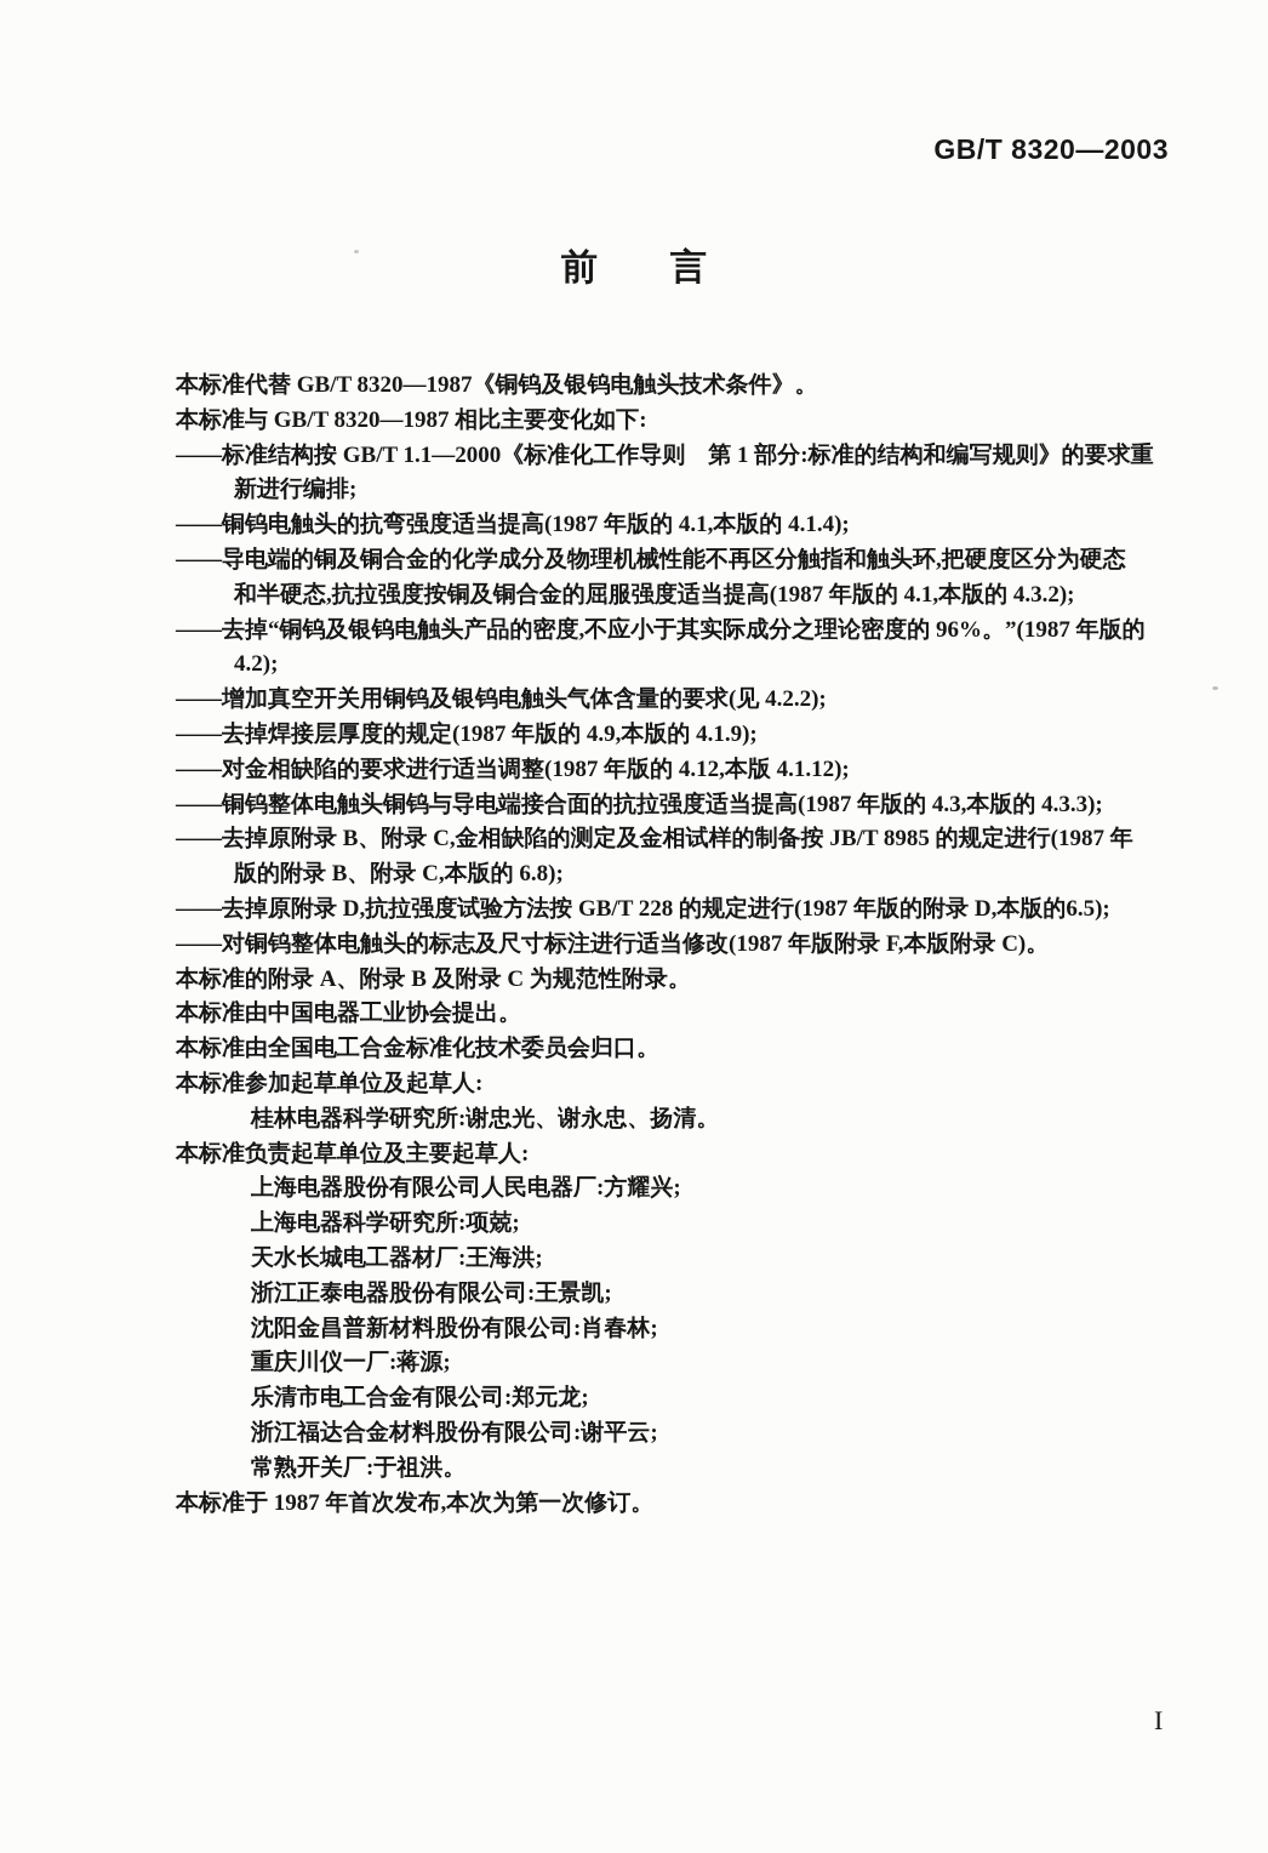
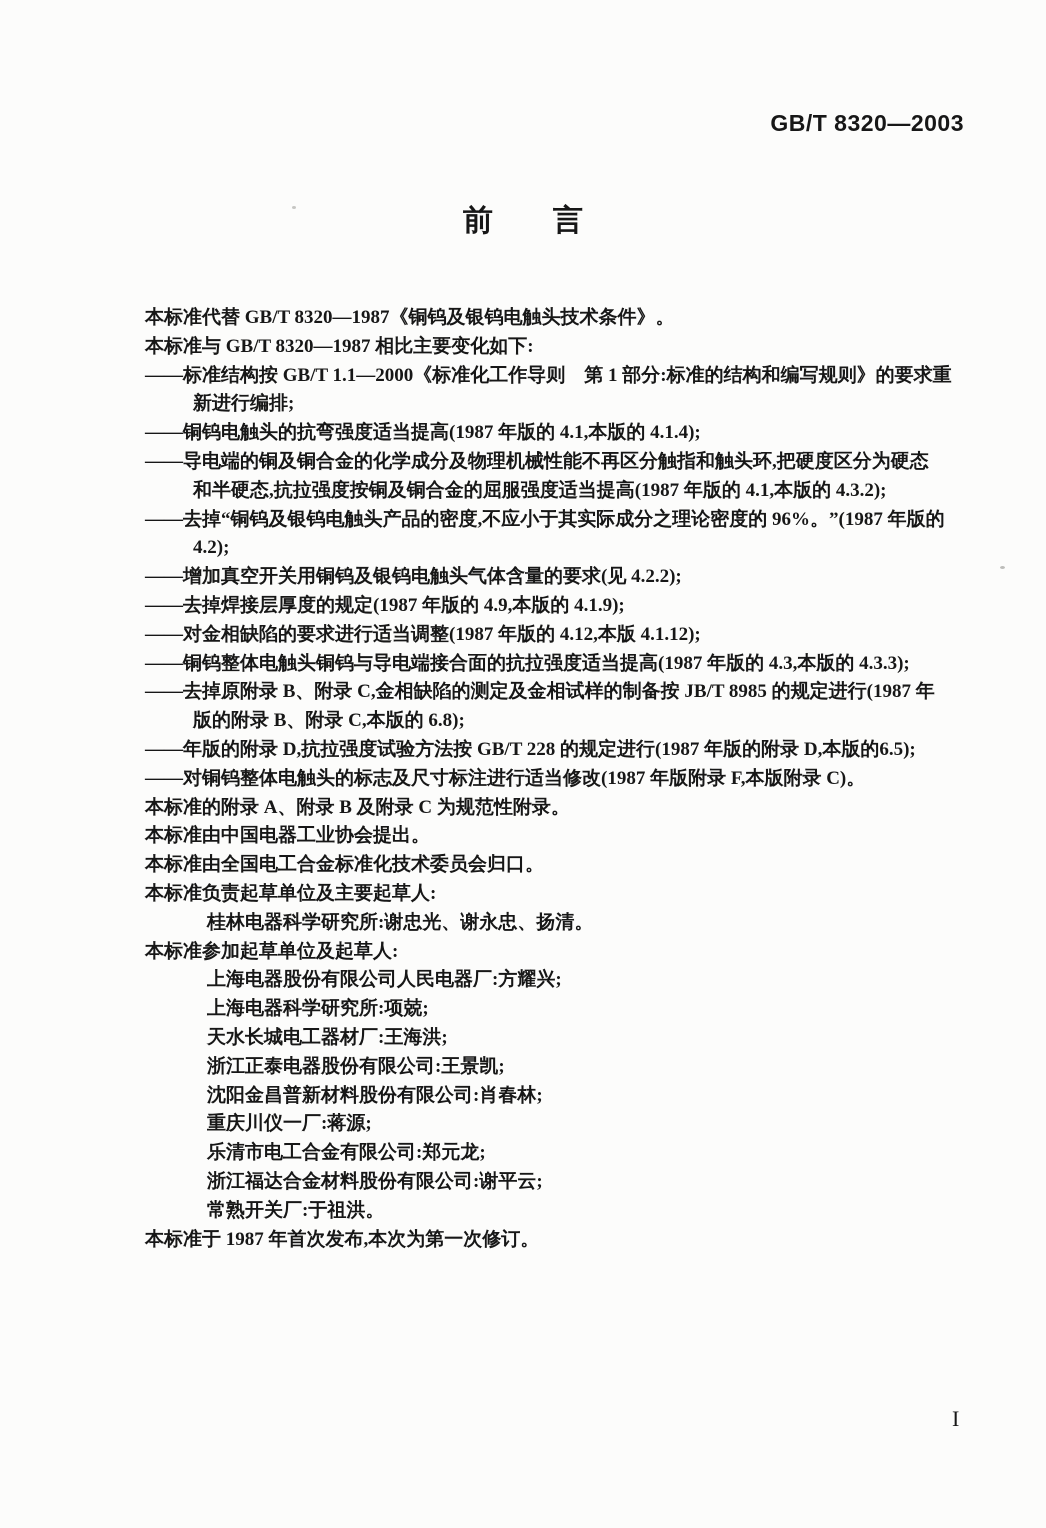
  GB/T 8320—2003
  前 言
  本标准代替 GB/T 8320—1987《铜钨及银钨电触头技术条件》。
  本标准与 GB/T 8320—1987 相比主要变化如下:
  ——标准结构按 GB/T 1.1—2000《标准化工作导则 第 1 部分:标准的结构和编写规则》的要求重
  新进行编排;
  ——铜钨电触头的抗弯强度适当提高(1987 年版的 4.1,本版的 4.1.4);
  ——导电端的铜及铜合金的化学成分及物理机械性能不再区分触指和触头环,把硬度区分为硬态
  和半硬态,抗拉强度按铜及铜合金的屈服强度适当提高(1987 年版的 4.1,本版的 4.3.2);
  ——去掉“铜钨及银钨电触头产品的密度,不应小于其实际成分之理论密度的 96%。”(1987 年版的
  4.2);
  ——增加真空开关用铜钨及银钨电触头气体含量的要求(见 4.2.2);
  ——去掉焊接层厚度的规定(1987 年版的 4.9,本版的 4.1.9);
  ——对金相缺陷的要求进行适当调整(1987 年版的 4.12,本版 4.1.12);
  ——铜钨整体电触头铜钨与导电端接合面的抗拉强度适当提高(1987 年版的 4.3,本版的 4.3.3);
  ——去掉原附录 B、附录 C,金相缺陷的测定及金相试样的制备按 JB/T 8985 的规定进行(1987 年
  版的附录 B、附录 C,本版的 6.8);
- ——去掉原附录 D,抗拉强度试验方法按 GB/T 228 的规定进行(1987 年版的附录 D,本版的6.5);
+ ——年版的附录 D,抗拉强度试验方法按 GB/T 228 的规定进行(1987 年版的附录 D,本版的6.5);
  ——对铜钨整体电触头的标志及尺寸标注进行适当修改(1987 年版附录 F,本版附录 C)。
  本标准的附录 A、附录 B 及附录 C 为规范性附录。
  本标准由中国电器工业协会提出。
  本标准由全国电工合金标准化技术委员会归口。
- 本标准参加起草单位及起草人:
+ 本标准负责起草单位及主要起草人:
  桂林电器科学研究所:谢忠光、谢永忠、扬清。
- 本标准负责起草单位及主要起草人:
+ 本标准参加起草单位及起草人:
  上海电器股份有限公司人民电器厂:方耀兴;
  上海电器科学研究所:项兢;
  天水长城电工器材厂:王海洪;
  浙江正泰电器股份有限公司:王景凯;
  沈阳金昌普新材料股份有限公司:肖春林;
  重庆川仪一厂:蒋源;
  乐清市电工合金有限公司:郑元龙;
  浙江福达合金材料股份有限公司:谢平云;
  常熟开关厂:于祖洪。
  本标准于 1987 年首次发布,本次为第一次修订。
  I
